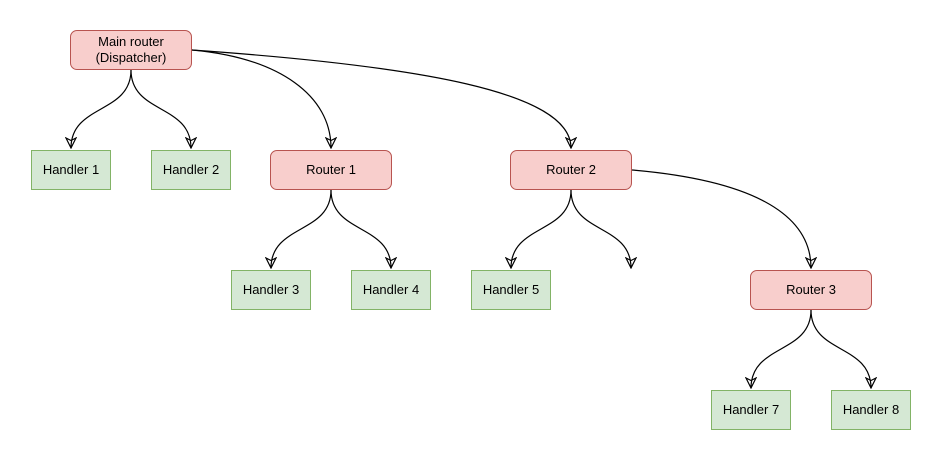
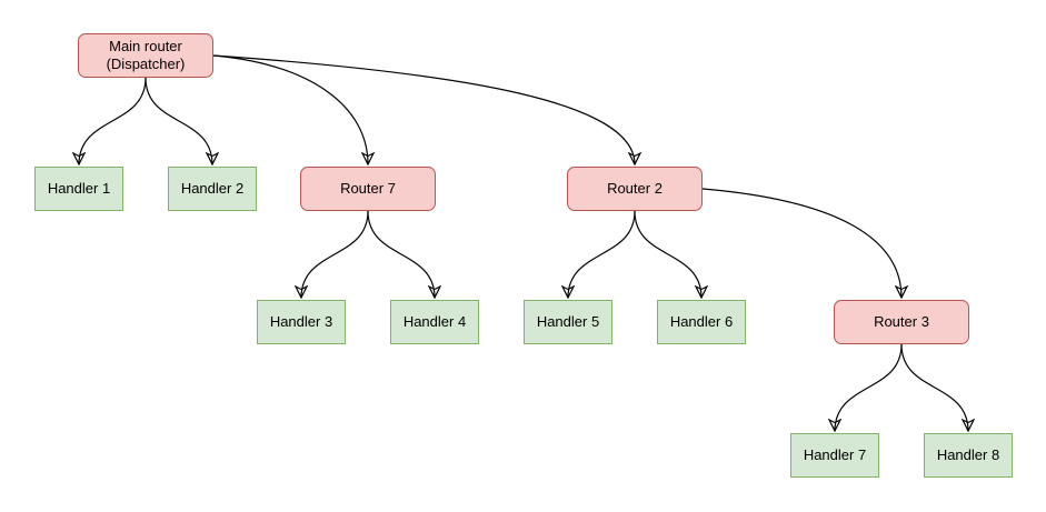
  Main router
  (Dispatcher)
  Handler 1
  Handler 2
- Router 1
+ Router 7
  Router 2
  Handler 3
  Handler 4
  Handler 5
+ Handler 6
  Router 3
  Handler 7
  Handler 8
